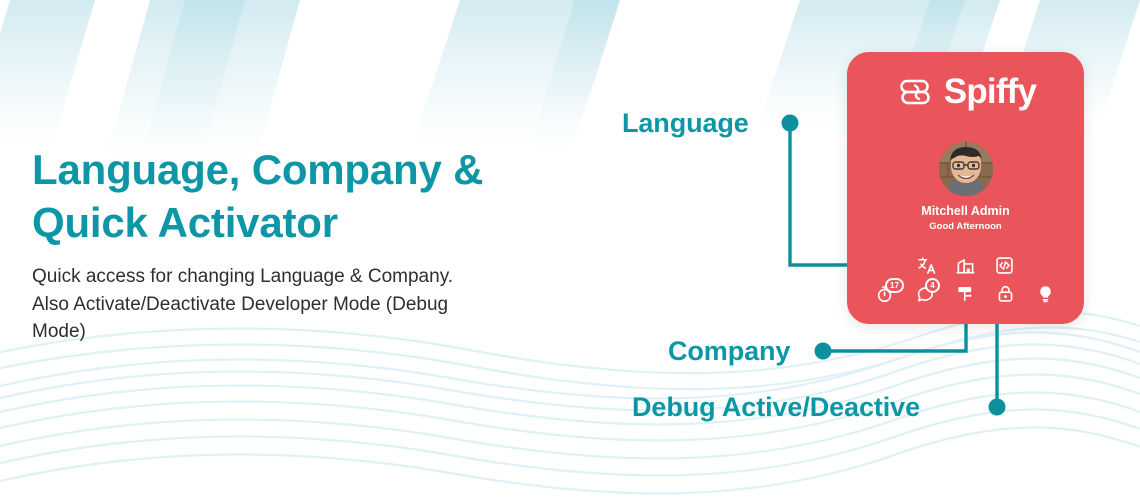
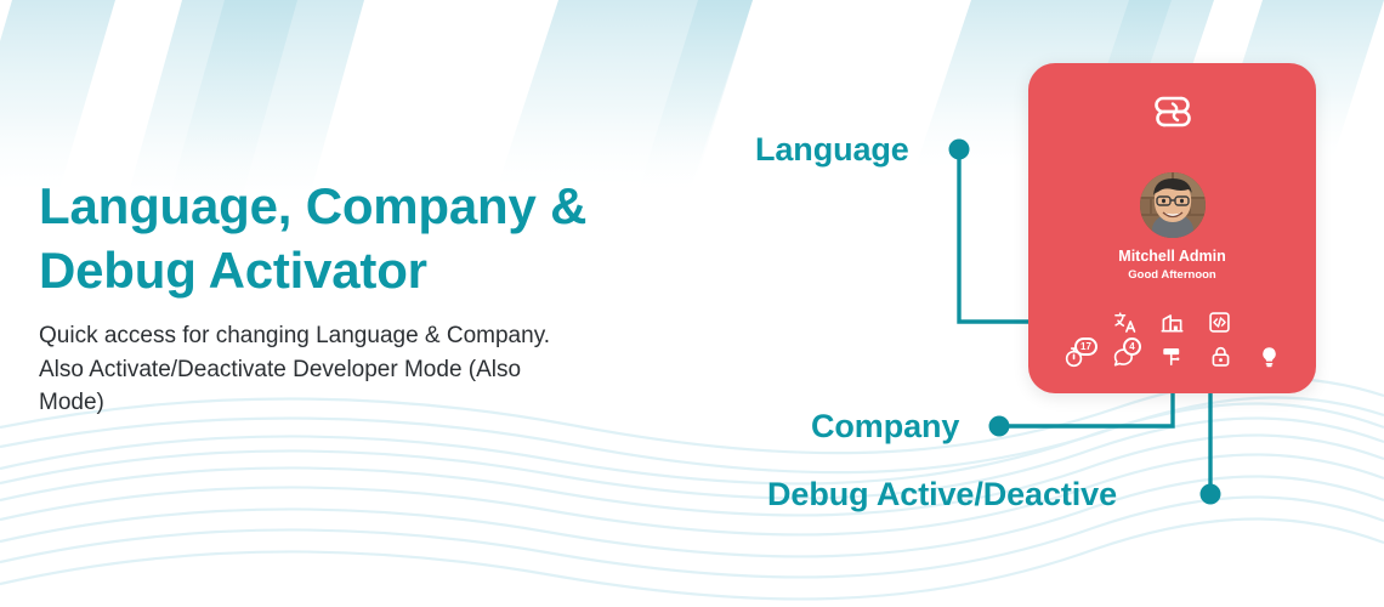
- Language, Company & Quick Activator
+ Language, Company & Debug Activator
- Quick access for changing Language & Company. Also Activate/Deactivate Developer Mode (Debug Mode)
+ Quick access for changing Language & Company. Also Activate/Deactivate Developer Mode (Also Mode)
  Language
  Company
  Debug Active/Deactive
- Spiffy
  Mitchell Admin
  Good Afternoon
  17
  4
